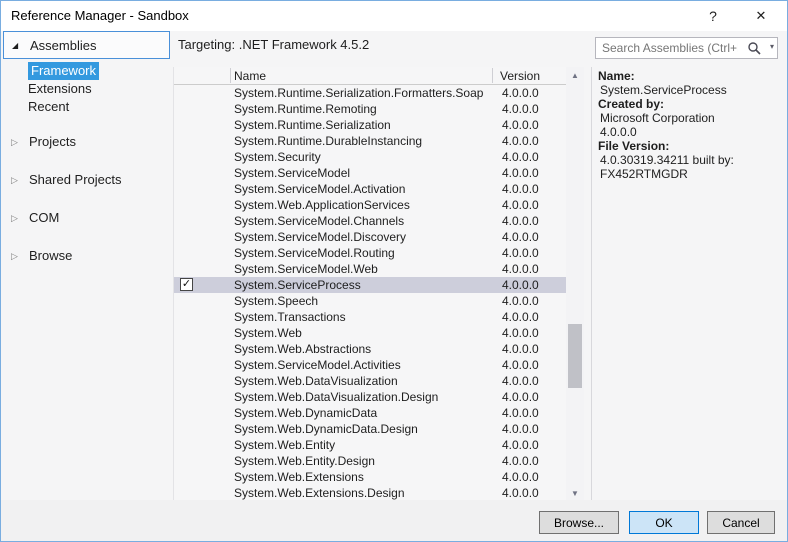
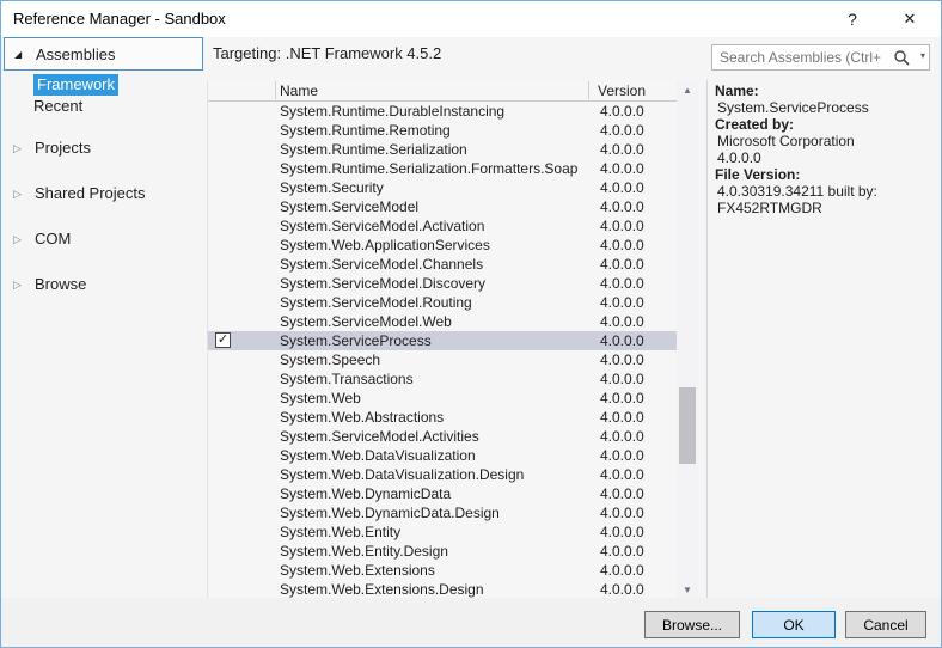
  Reference Manager - Sandbox
  ?
  ✕
  ◢
  Assemblies
  Framework
- Extensions
  Recent
  ▷
  Projects
  ▷
  Shared Projects
  ▷
  COM
  ▷
  Browse
  Targeting: .NET Framework 4.5.2
  Search Assemblies (Ctrl+
  ▾
  Name
  Version
- System.Runtime.Serialization.Formatters.Soap
+ System.Runtime.DurableInstancing
  4.0.0.0
  System.Runtime.Remoting
  4.0.0.0
  System.Runtime.Serialization
  4.0.0.0
- System.Runtime.DurableInstancing
+ System.Runtime.Serialization.Formatters.Soap
  4.0.0.0
  System.Security
  4.0.0.0
  System.ServiceModel
  4.0.0.0
  System.ServiceModel.Activation
  4.0.0.0
  System.Web.ApplicationServices
  4.0.0.0
  System.ServiceModel.Channels
  4.0.0.0
  System.ServiceModel.Discovery
  4.0.0.0
  System.ServiceModel.Routing
  4.0.0.0
  System.ServiceModel.Web
  4.0.0.0
  ✓
  System.ServiceProcess
  4.0.0.0
  System.Speech
  4.0.0.0
  System.Transactions
  4.0.0.0
  System.Web
  4.0.0.0
  System.Web.Abstractions
  4.0.0.0
  System.ServiceModel.Activities
  4.0.0.0
  System.Web.DataVisualization
  4.0.0.0
  System.Web.DataVisualization.Design
  4.0.0.0
  System.Web.DynamicData
  4.0.0.0
  System.Web.DynamicData.Design
  4.0.0.0
  System.Web.Entity
  4.0.0.0
  System.Web.Entity.Design
  4.0.0.0
  System.Web.Extensions
  4.0.0.0
  System.Web.Extensions.Design
  4.0.0.0
  ▲
  ▼
  Name:
  System.ServiceProcess
  Created by:
  Microsoft Corporation
  4.0.0.0
  File Version:
  4.0.30319.34211 built by: FX452RTMGDR
  Browse...
  OK
  Cancel
